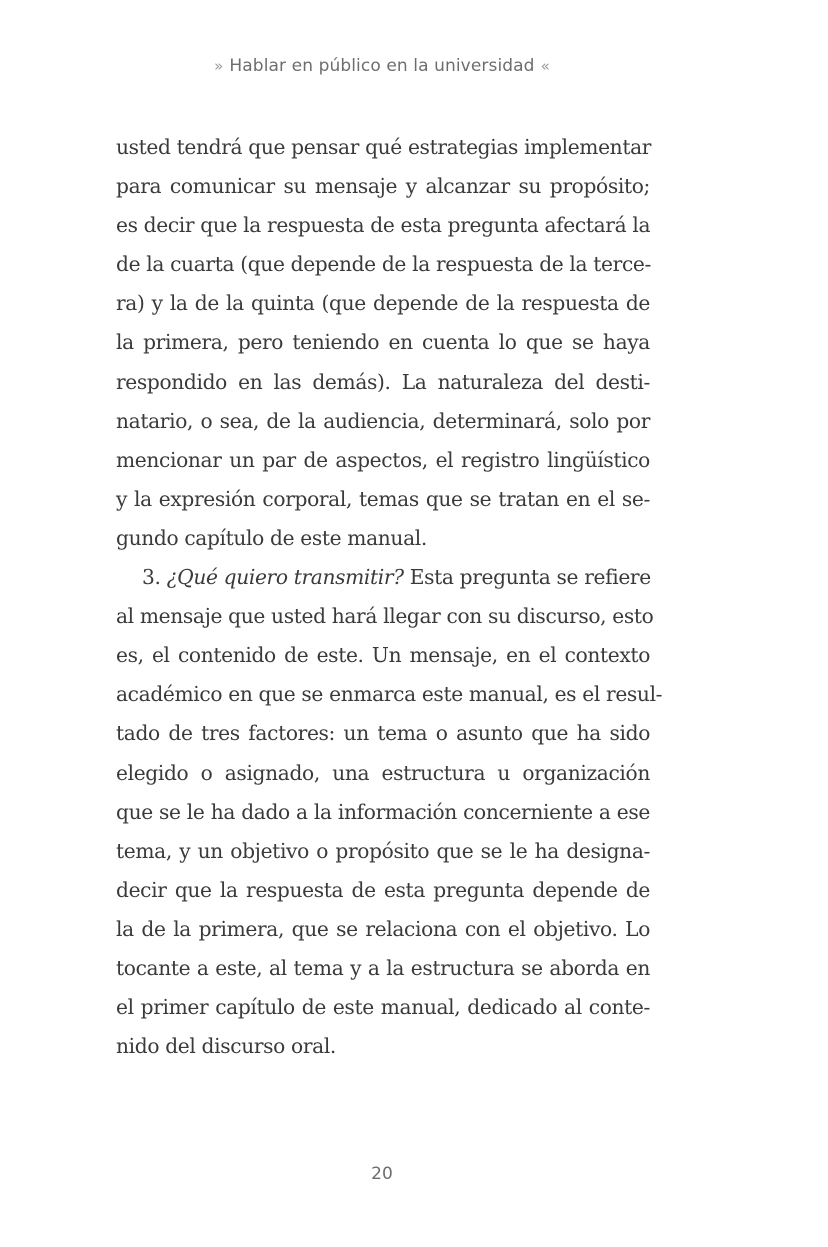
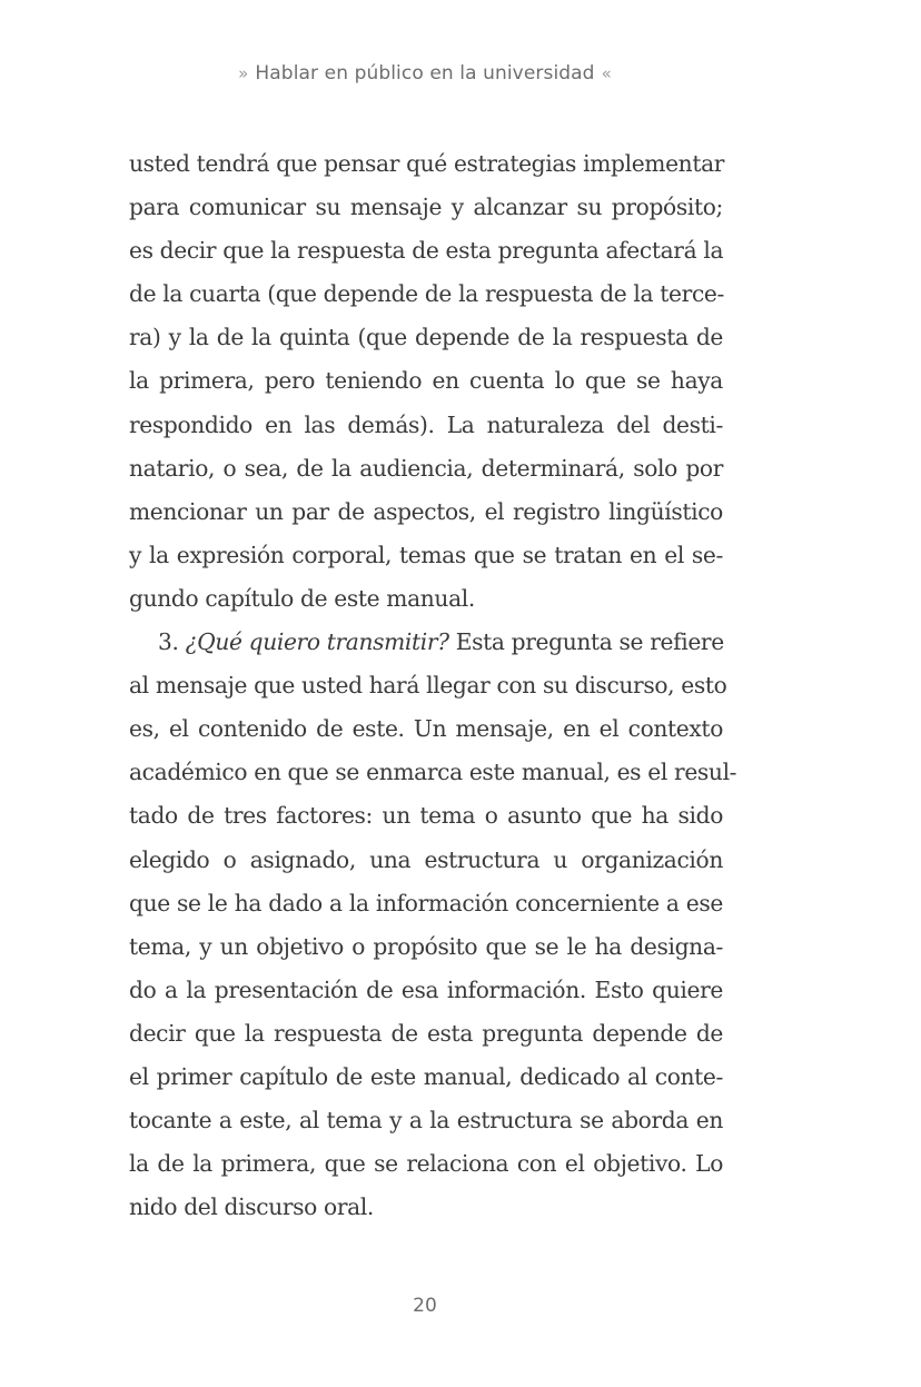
  » Hablar en público en la universidad «
  usted tendrá que pensar qué estrategias implementar
  para comunicar su mensaje y alcanzar su propósito;
  es decir que la respuesta de esta pregunta afectará la
  de la cuarta (que depende de la respuesta de la terce-
  ra) y la de la quinta (que depende de la respuesta de
  la primera, pero teniendo en cuenta lo que se haya
  respondido en las demás). La naturaleza del desti-
  natario, o sea, de la audiencia, determinará, solo por
  mencionar un par de aspectos, el registro lingüístico
  y la expresión corporal, temas que se tratan en el se-
  gundo capítulo de este manual.
  3. ¿Qué quiero transmitir? Esta pregunta se refiere
  al mensaje que usted hará llegar con su discurso, esto
  es, el contenido de este. Un mensaje, en el contexto
  académico en que se enmarca este manual, es el resul-
  tado de tres factores: un tema o asunto que ha sido
  elegido o asignado, una estructura u organización
  que se le ha dado a la información concerniente a ese
  tema, y un objetivo o propósito que se le ha designa-
+ do a la presentación de esa información. Esto quiere
  decir que la respuesta de esta pregunta depende de
- la de la primera, que se relaciona con el objetivo. Lo
+ el primer capítulo de este manual, dedicado al conte-
  tocante a este, al tema y a la estructura se aborda en
- el primer capítulo de este manual, dedicado al conte-
+ la de la primera, que se relaciona con el objetivo. Lo
  nido del discurso oral.
  20
